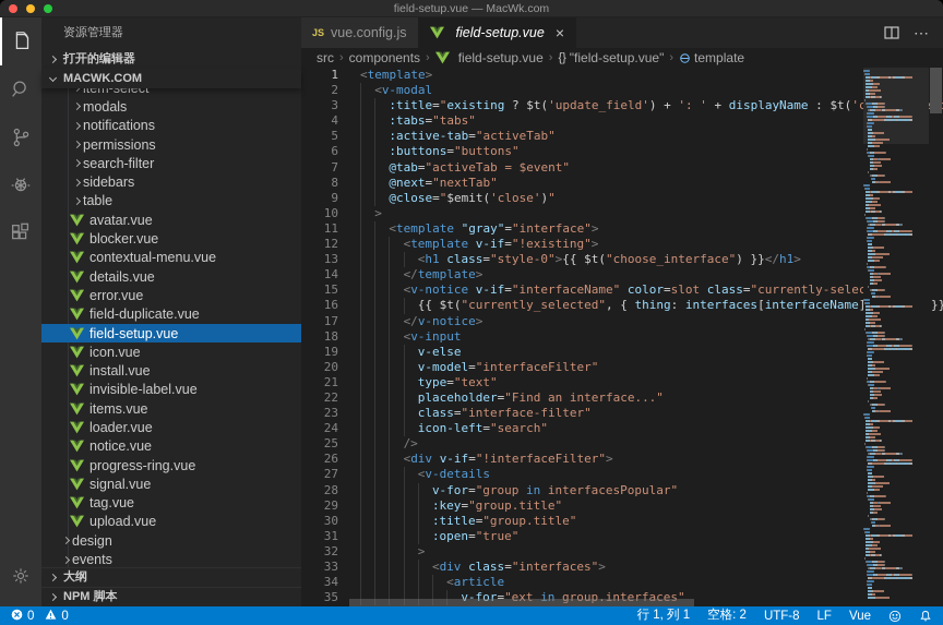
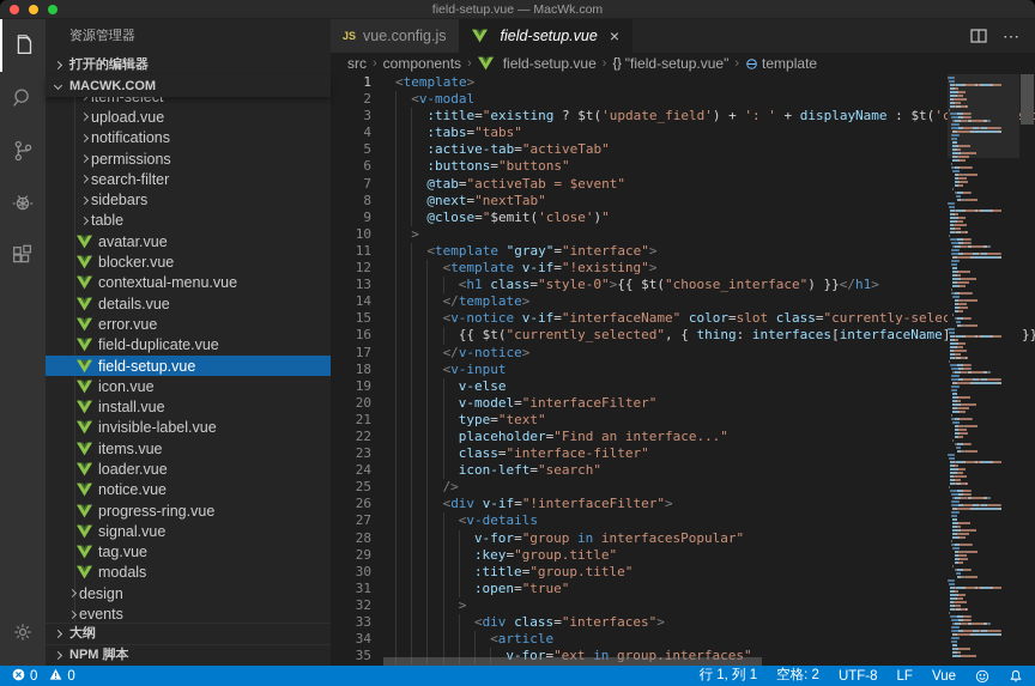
  field-setup.vue — MacWk.com
  资源管理器
  打开的编辑器
  MACWK.COM
- modals
+ upload.vue
  notifications
  permissions
  search-filter
  sidebars
  table
  avatar.vue
  blocker.vue
  contextual-menu.vue
  details.vue
  error.vue
  field-duplicate.vue
  field-setup.vue
  icon.vue
  install.vue
  invisible-label.vue
  items.vue
  loader.vue
  notice.vue
  progress-ring.vue
  signal.vue
  tag.vue
- upload.vue
+ modals
  design
  events
  大纲
  NPM 脚本
  JS
  vue.config.js
  field-setup.vue
  ×
  ⋯
  src
  ›
  components
  ›
  field-setup.vue
  ›
  {}
  "field-setup.vue"
  ›
  template
  1
  <template>
  2
  <v-modal
  3
  :title="existing ? $t('update_field') + ': ' + displayName : $t('d
  4
  :tabs="tabs"
  5
  :active-tab="activeTab"
  6
  :buttons="buttons"
  7
  @tab="activeTab = $event"
  8
  @next="nextTab"
  9
  @close="$emit('close')"
  10
  >
  11
  <template "gray"="interface">
  12
  <template v-if="!existing">
  13
  <h1 class="style-0">{{ $t("choose_interface") }}</h1>
  14
  </template>
  15
  <v-notice v-if="interfaceName" color=slot class="currently-sele
  16
  {{ $t("currently_selected", { thing: interfaces[interfaceName }}
  17
  </v-notice>
  18
  <v-input
  19
  v-else
  20
  v-model="interfaceFilter"
  21
  type="text"
  22
  placeholder="Find an interface..."
  23
  class="interface-filter"
  24
  icon-left="search"
  25
  />
  26
  <div v-if="!interfaceFilter">
  27
  <v-details
  28
  v-for="group in interfacesPopular"
  29
  :key="group.title"
  30
  :title="group.title"
  31
  :open="true"
  32
  >
  33
  <div class="interfaces">
  34
  <article
  35
  v-for="ext in group.interfaces"
  0
  0
  行 1, 列 1
  空格: 2
  UTF-8
  LF
  Vue
